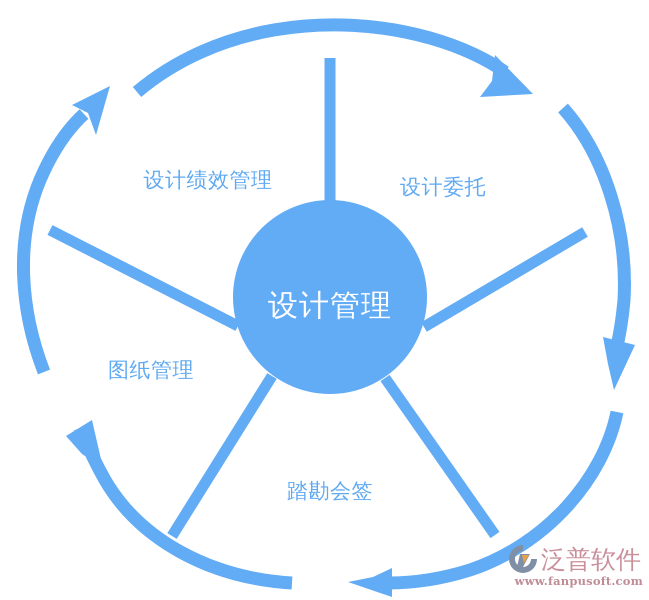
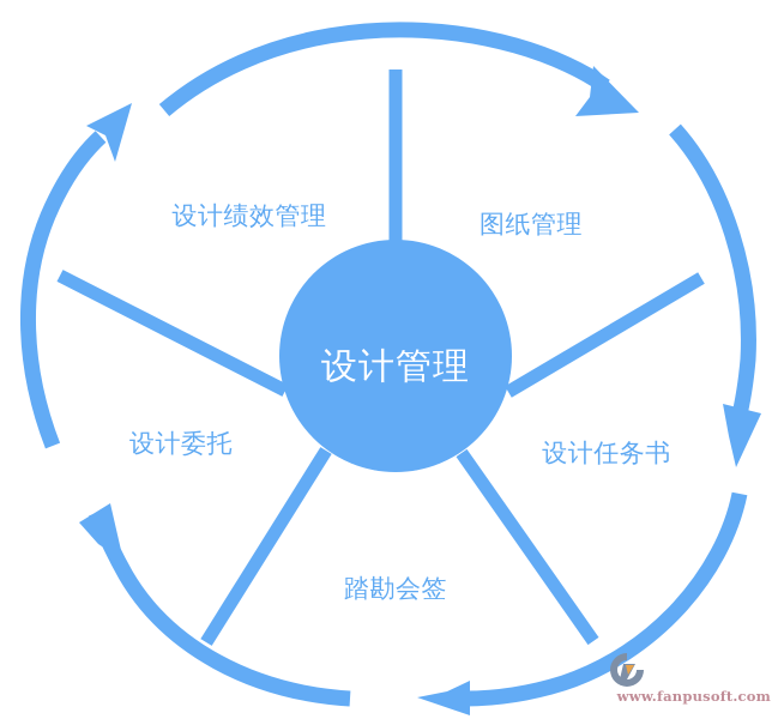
  设计管理
  设计绩效管理
- 设计委托
+ 图纸管理
+ 设计任务书
  踏勘会签
- 图纸管理
+ 设计委托
- 泛普软件
  www.fanpusoft.com
